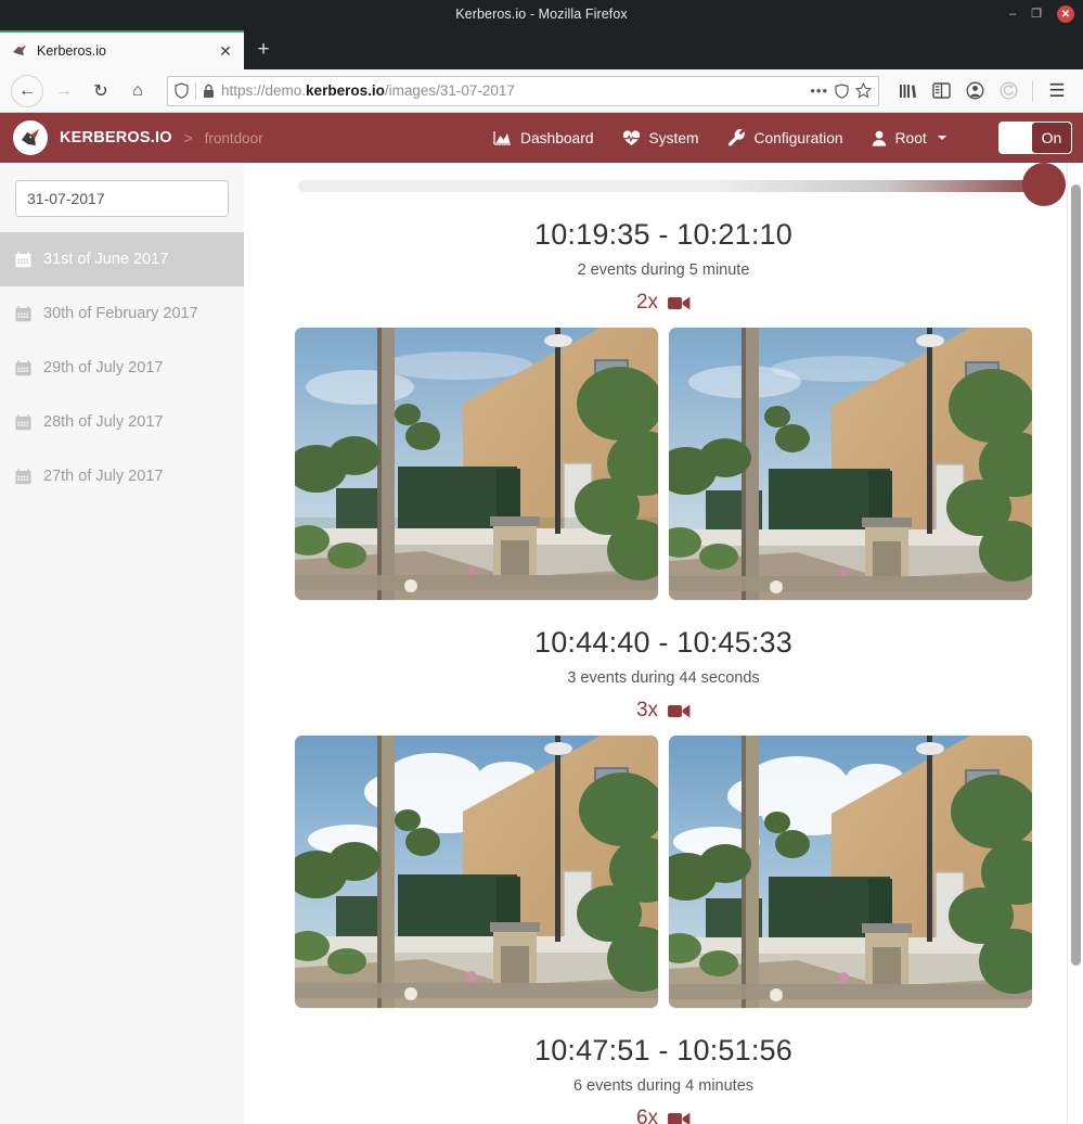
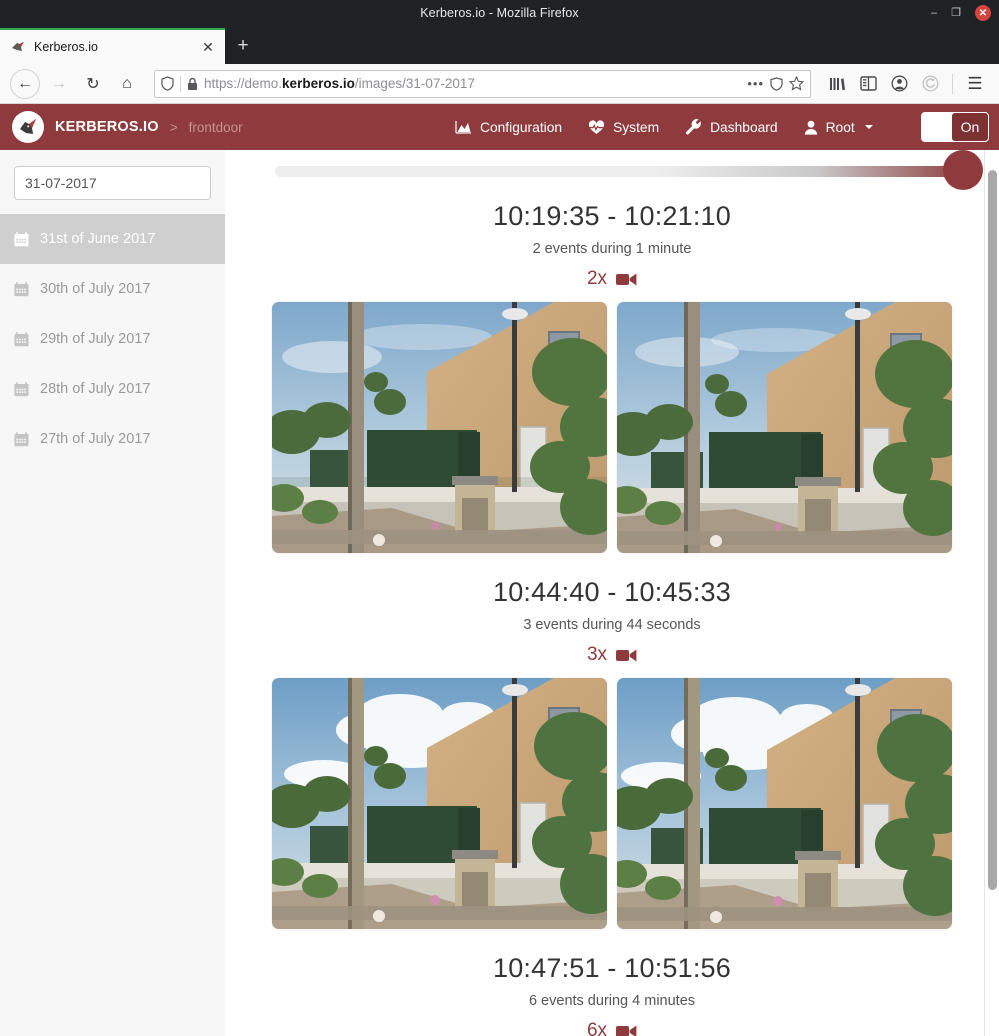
  Kerberos.io - Mozilla Firefox
  –
  ❐
  ✕
  Kerberos.io
  ✕
  +
  ←
  →
  ↻
  ⌂
  https://demo.kerberos.io/images/31-07-2017
  •••
  ☰
  KERBEROS.IO
  >
  frontdoor
- Dashboard
+ Configuration
  System
- Configuration
+ Dashboard
  Root
  On
  31-07-2017
  31st of June 2017
- 30th of February 2017
+ 30th of July 2017
  29th of July 2017
  28th of July 2017
  27th of July 2017
  10:19:35 - 10:21:10
- 2 events during 5 minute
+ 2 events during 1 minute
  2x
  10:44:40 - 10:45:33
  3 events during 44 seconds
  3x
  10:47:51 - 10:51:56
  6 events during 4 minutes
  6x
